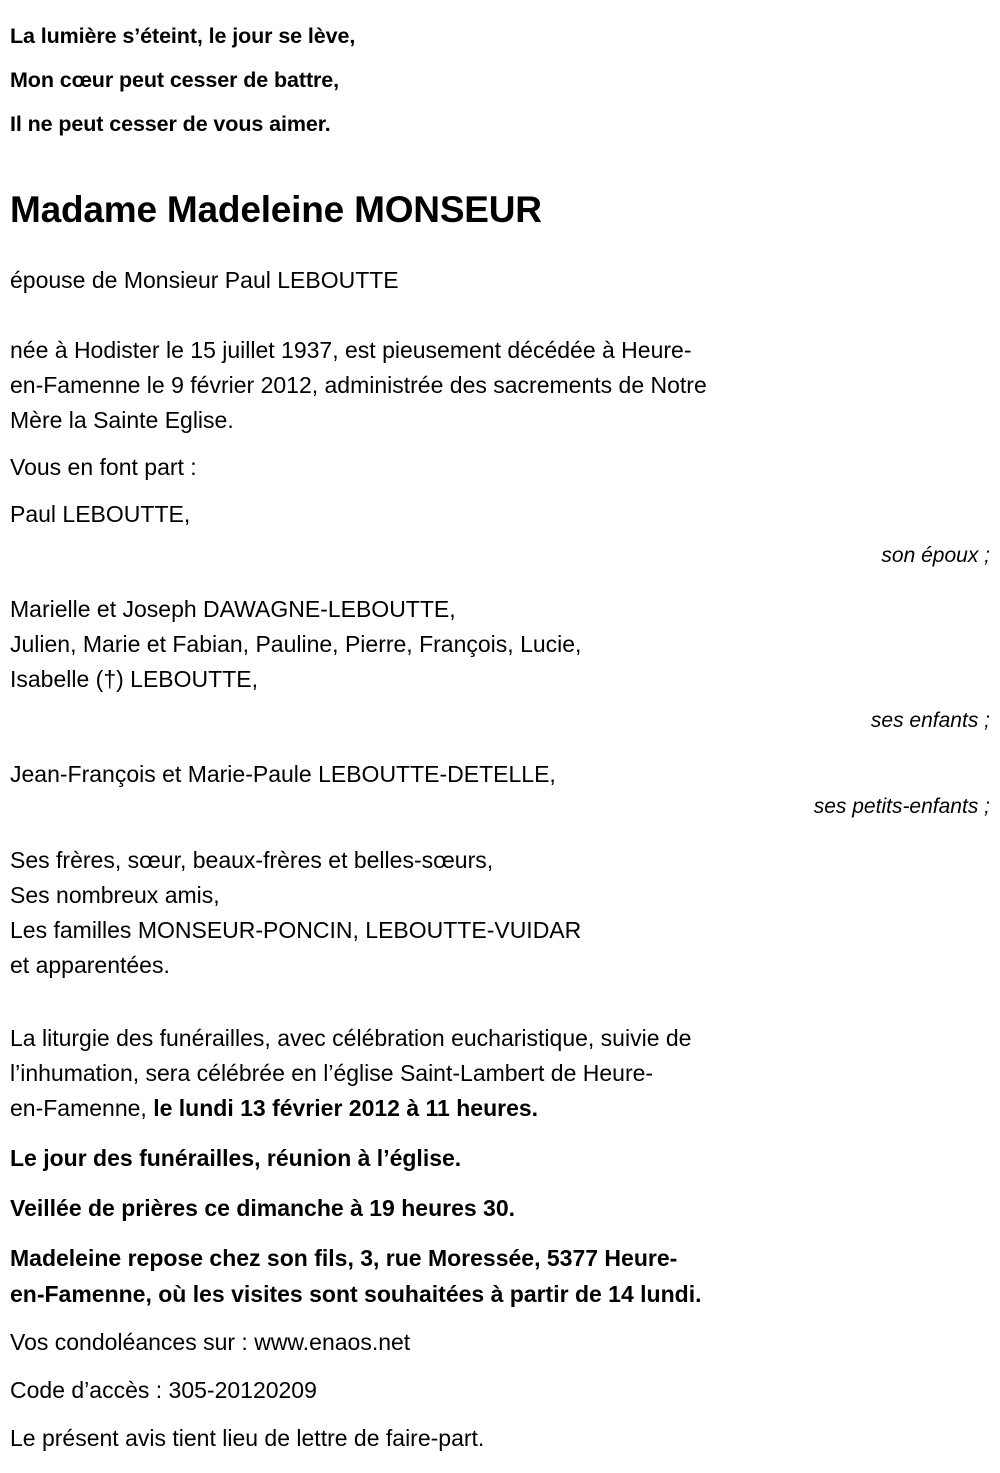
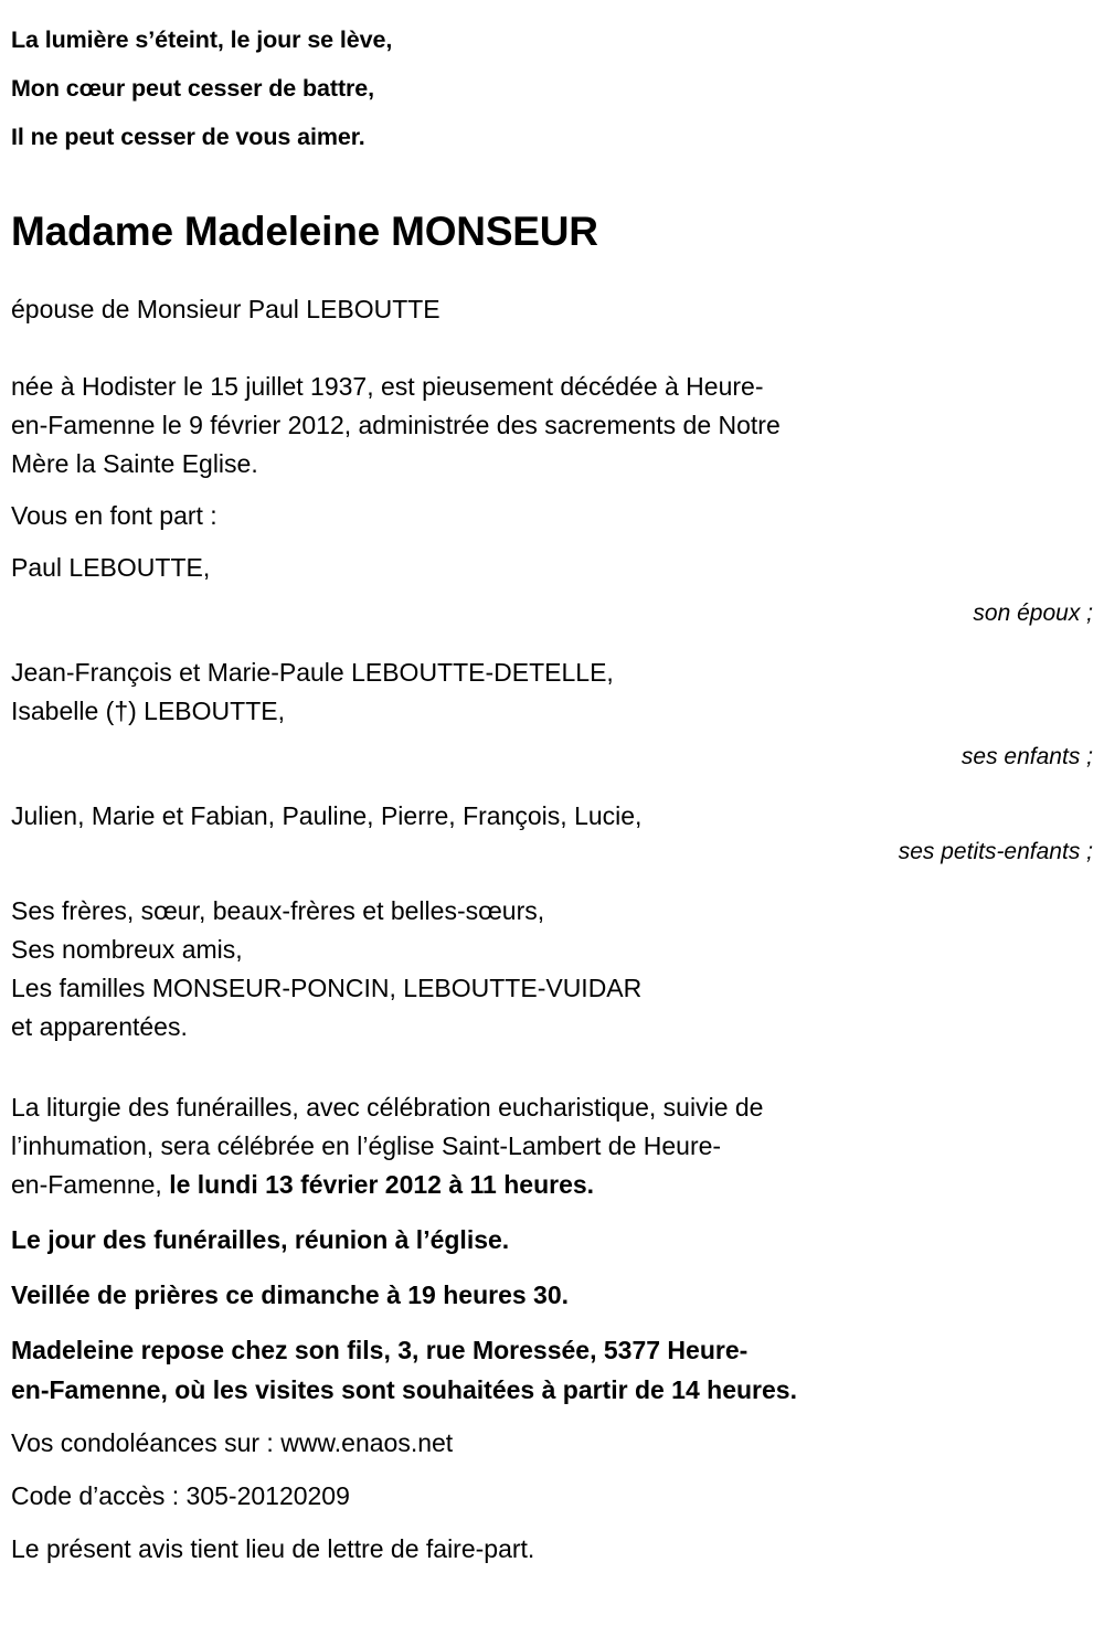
  La lumière s’éteint, le jour se lève,
  Mon cœur peut cesser de battre,
  Il ne peut cesser de vous aimer.
  Madame Madeleine MONSEUR
  épouse de Monsieur Paul LEBOUTTE
  née à Hodister le 15 juillet 1937, est pieusement décédée à Heure-
  en-Famenne le 9 février 2012, administrée des sacrements de Notre
  Mère la Sainte Eglise.
  Vous en font part :
  Paul LEBOUTTE,
  son époux ;
- Marielle et Joseph DAWAGNE-LEBOUTTE,
- Julien, Marie et Fabian, Pauline, Pierre, François, Lucie,
+ Jean-François et Marie-Paule LEBOUTTE-DETELLE,
  Isabelle (†) LEBOUTTE,
  ses enfants ;
- Jean-François et Marie-Paule LEBOUTTE-DETELLE,
+ Julien, Marie et Fabian, Pauline, Pierre, François, Lucie,
  ses petits-enfants ;
  Ses frères, sœur, beaux-frères et belles-sœurs,
  Ses nombreux amis,
  Les familles MONSEUR-PONCIN, LEBOUTTE-VUIDAR
  et apparentées.
  La liturgie des funérailles, avec célébration eucharistique, suivie de
  l’inhumation, sera célébrée en l’église Saint-Lambert de Heure-
  en-Famenne, le lundi 13 février 2012 à 11 heures.
  Le jour des funérailles, réunion à l’église.
  Veillée de prières ce dimanche à 19 heures 30.
  Madeleine repose chez son fils, 3, rue Moressée, 5377 Heure-
- en-Famenne, où les visites sont souhaitées à partir de 14 lundi.
+ en-Famenne, où les visites sont souhaitées à partir de 14 heures.
  Vos condoléances sur : www.enaos.net
  Code d’accès : 305-20120209
  Le présent avis tient lieu de lettre de faire-part.
